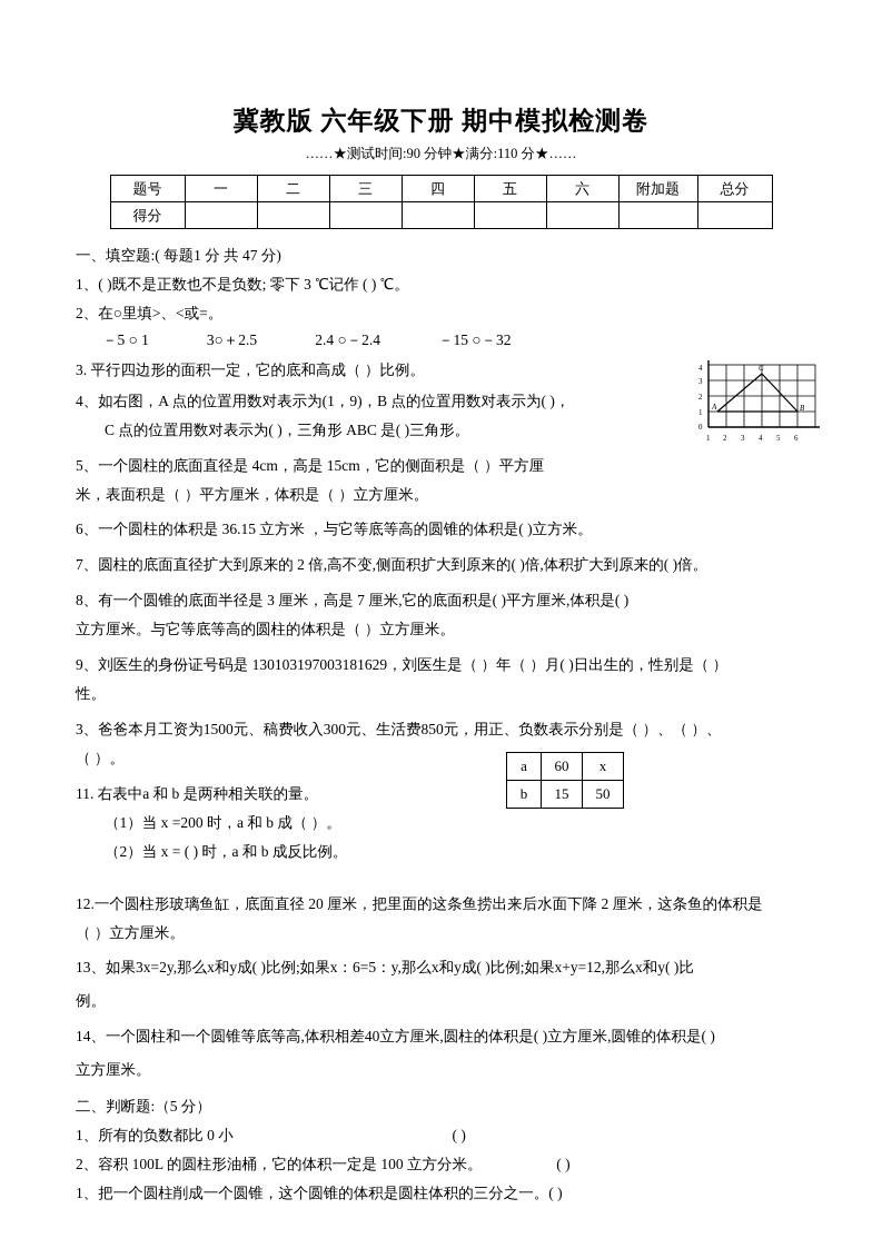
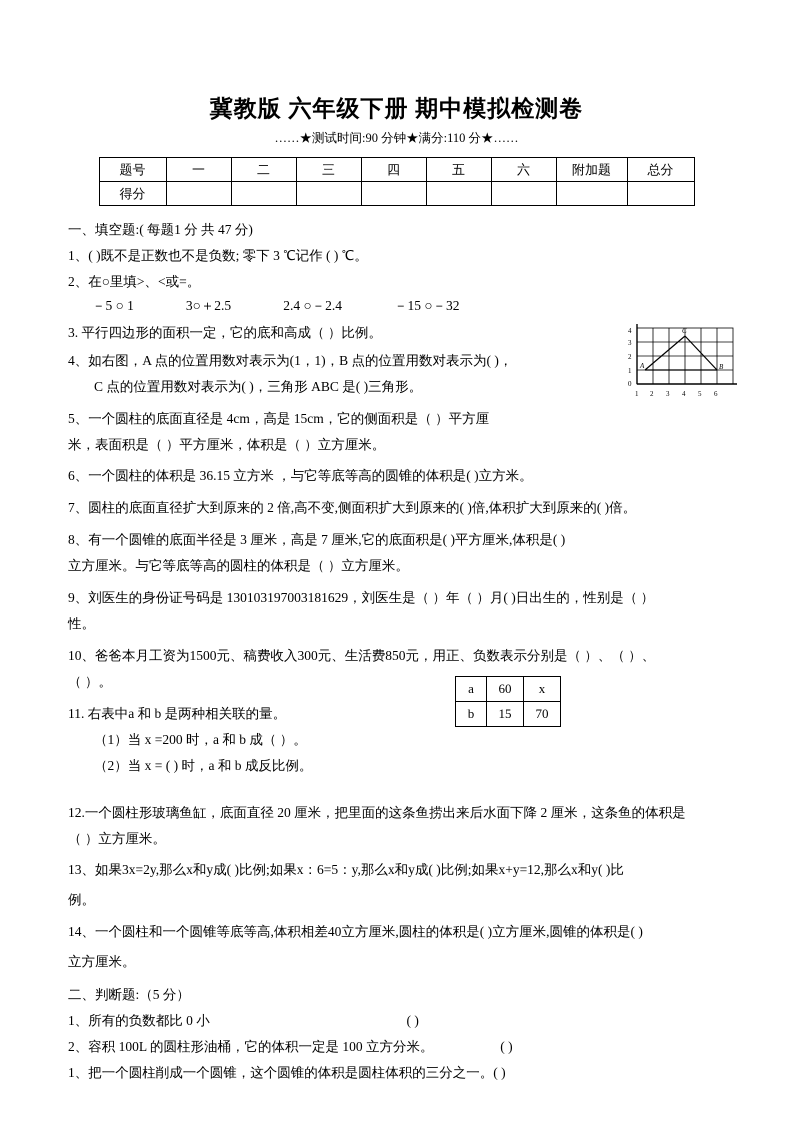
  冀教版 六年级下册 期中模拟检测卷
  ……★测试时间:90 分钟★满分:110 分★……
  题号	一	二	三	四	五	六	附加题	总分
  得分
  一、填空题:( 每题1 分 共 47 分)
  1、( )既不是正数也不是负数; 零下 3 ℃记作 ( ) ℃。
  2、在○里填>、<或=。
  －5 ○ 1
  3○＋2.5
  2.4 ○－2.4
  －15 ○－32
  3. 平行四边形的面积一定，它的底和高成（ ）比例。
- 4、如右图，A 点的位置用数对表示为(1，9)，B 点的位置用数对表示为( )，
+ 4、如右图，A 点的位置用数对表示为(1，1)，B 点的位置用数对表示为( )，
  C 点的位置用数对表示为( )，三角形 ABC 是( )三角形。
  A
  B
  C
  0
  1
  2
  3
  4
  1
  2
  3
  4
  5
  6
  5、一个圆柱的底面直径是 4cm，高是 15cm，它的侧面积是（ ）平方厘
  米，表面积是（ ）平方厘米，体积是（ ）立方厘米。
  6、一个圆柱的体积是 36.15 立方米 ，与它等底等高的圆锥的体积是( )立方米。
  7、圆柱的底面直径扩大到原来的 2 倍,高不变,侧面积扩大到原来的( )倍,体积扩大到原来的( )倍。
  8、有一个圆锥的底面半径是 3 厘米，高是 7 厘米,它的底面积是( )平方厘米,体积是( )
  立方厘米。与它等底等高的圆柱的体积是（ ）立方厘米。
  9、刘医生的身份证号码是 130103197003181629，刘医生是（ ）年（ ）月( )日出生的，性别是（ ）
  性。
- 3、爸爸本月工资为1500元、稿费收入300元、生活费850元，用正、负数表示分别是（ ）、（ ）、
+ 10、爸爸本月工资为1500元、稿费收入300元、生活费850元，用正、负数表示分别是（ ）、（ ）、
  （ ）。
  11. 右表中a 和 b 是两种相关联的量。
  （1）当 x =200 时，a 和 b 成（ ）。
  （2）当 x = ( ) 时，a 和 b 成反比例。
  a	60	x
- b	15	50
+ b	15	70
  12.一个圆柱形玻璃鱼缸，底面直径 20 厘米，把里面的这条鱼捞出来后水面下降 2 厘米，这条鱼的体积是
  （ ）立方厘米。
  13、如果3x=2y,那么x和y成( )比例;如果x：6=5：y,那么x和y成( )比例;如果x+y=12,那么x和y( )比
  例。
  14、一个圆柱和一个圆锥等底等高,体积相差40立方厘米,圆柱的体积是( )立方厘米,圆锥的体积是( )
  立方厘米。
  二、判断题:（5 分）
  1、所有的负数都比 0 小 ( )
  2、容积 100L 的圆柱形油桶，它的体积一定是 100 立方分米。 ( )
  1、把一个圆柱削成一个圆锥，这个圆锥的体积是圆柱体积的三分之一。( )
